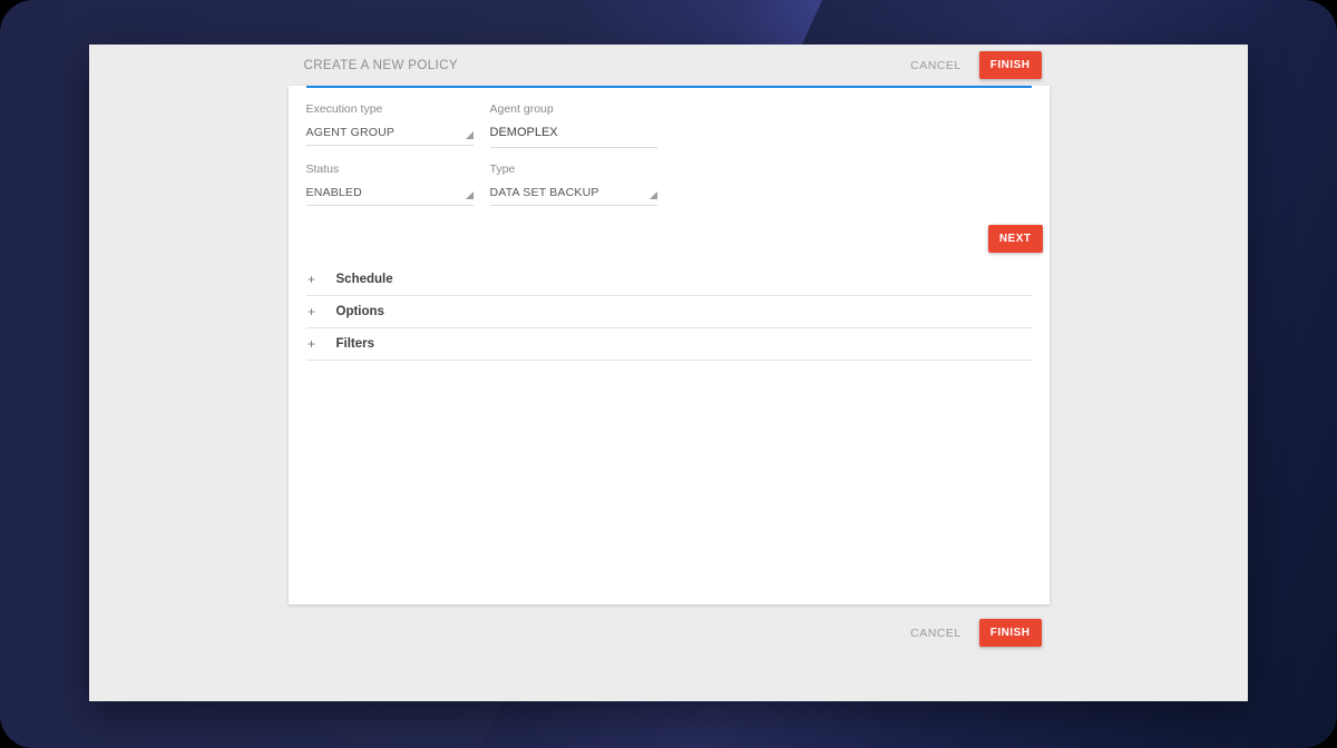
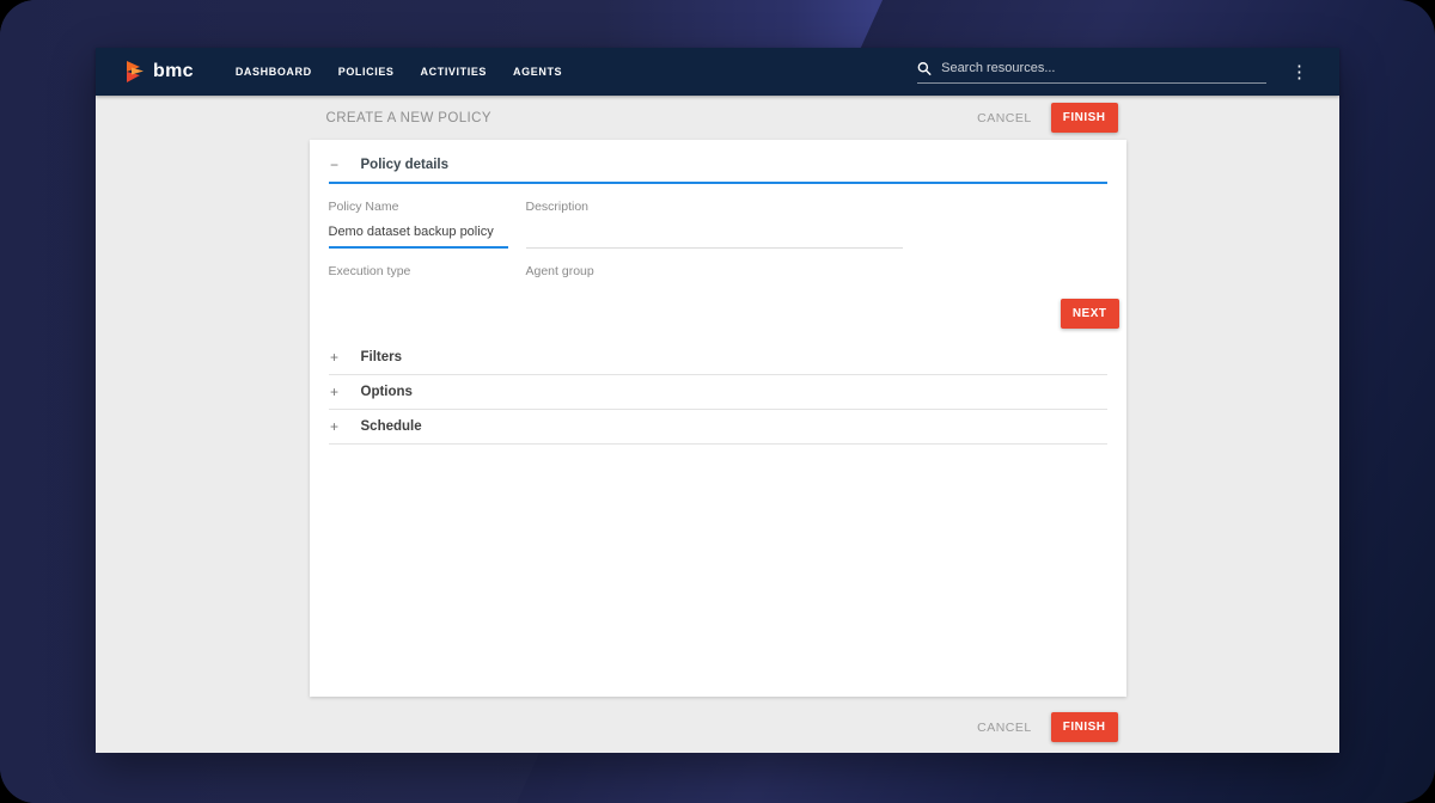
+ bmc
+ DASHBOARD
+ POLICIES
+ ACTIVITIES
+ AGENTS
+ Search resources...
+ ⋮
  CREATE A NEW POLICY
  CANCEL
  FINISH
+ −
+ Policy details
+ Policy Name
+ Demo dataset backup policy
+ Description
  Execution type
- AGENT GROUP
  Agent group
- DEMOPLEX
- Status
- ENABLED
- Type
- DATA SET BACKUP
  NEXT
  +
- Schedule
+ Filters
  +
  Options
  +
- Filters
+ Schedule
  CANCEL
  FINISH
